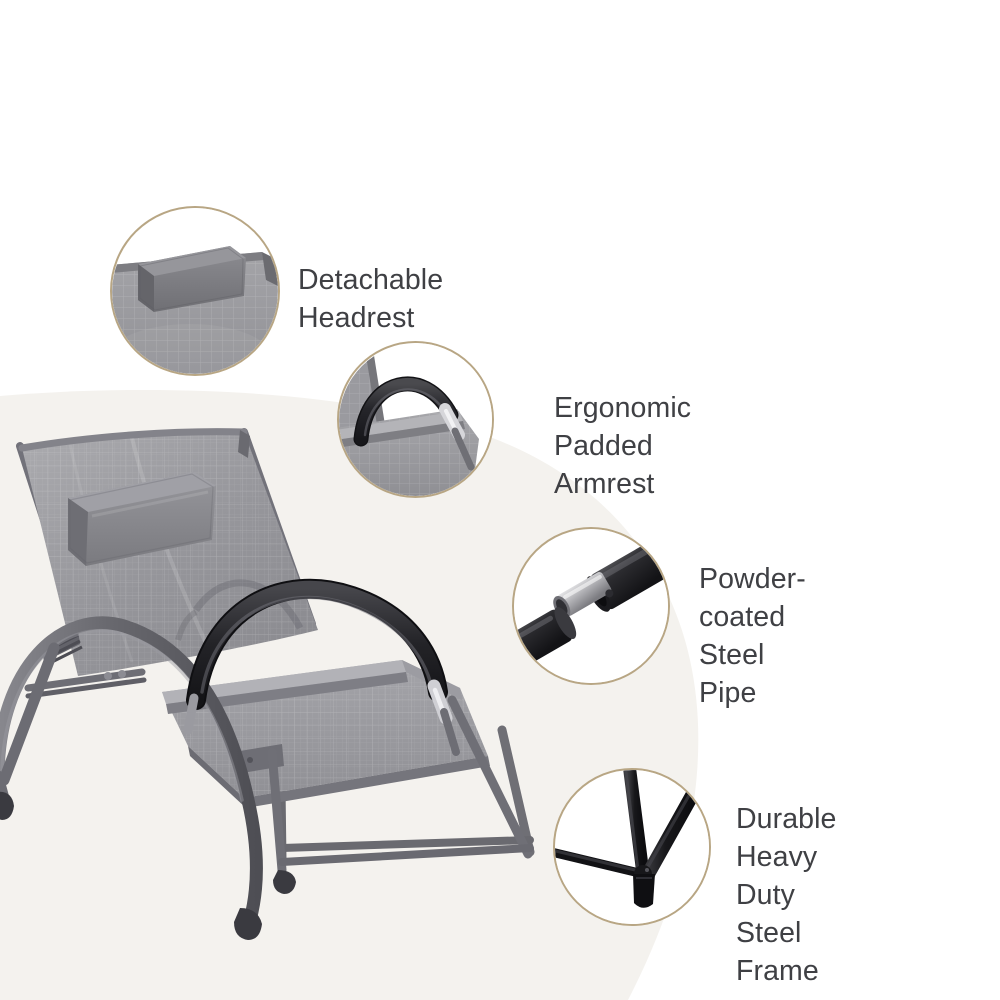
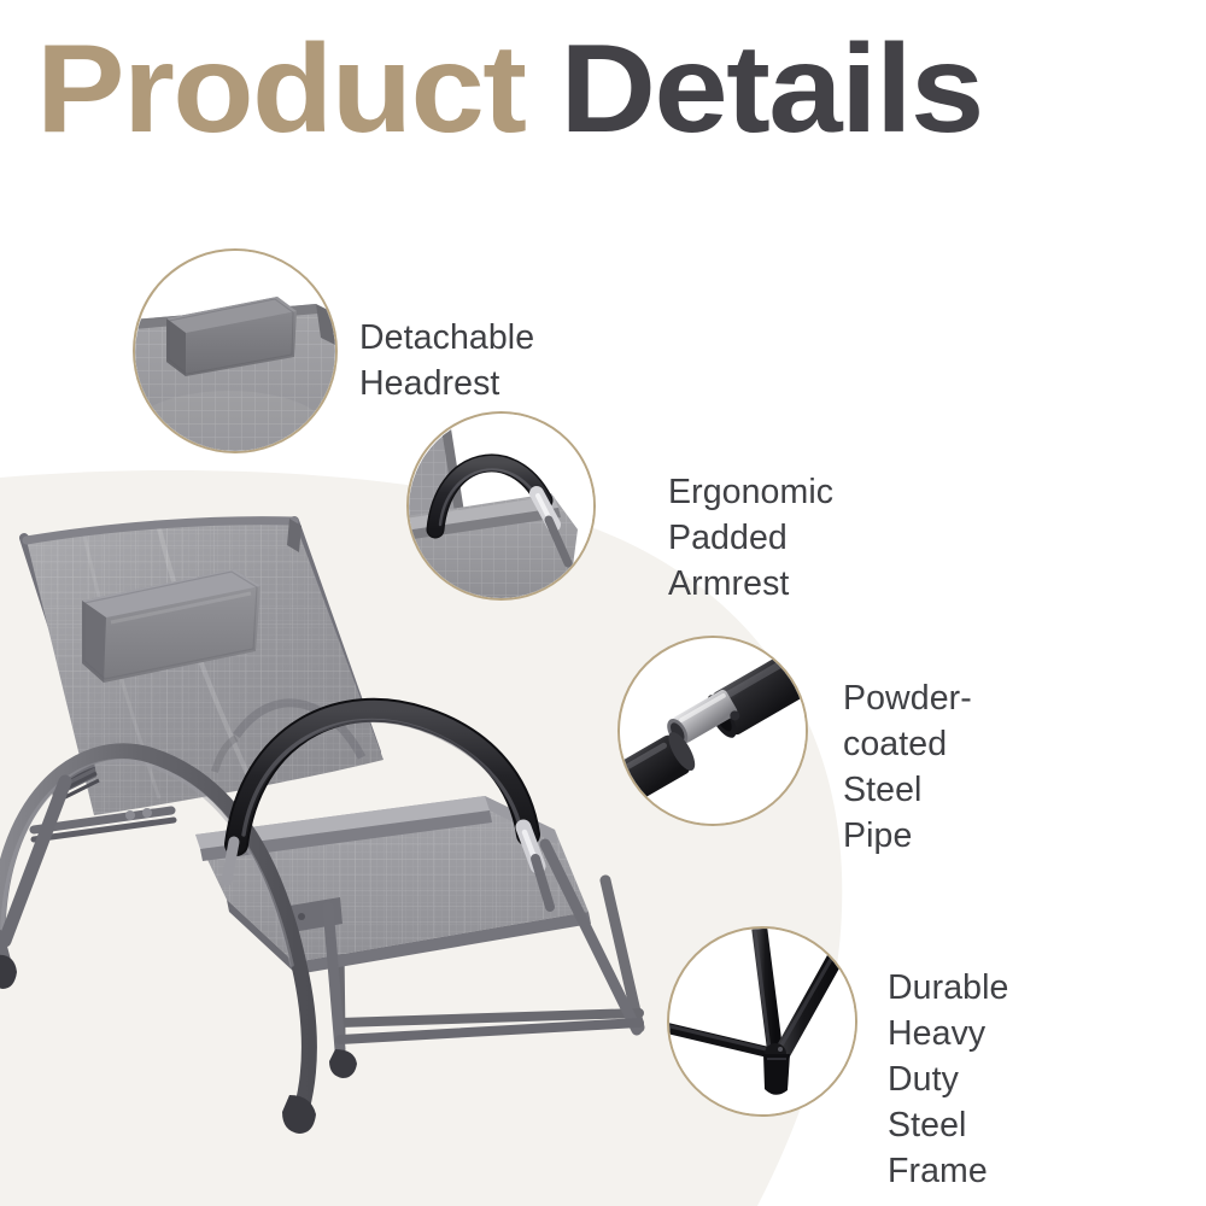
+ Product Details
  Detachable Headrest
  Ergonomic Padded Armrest
  Powder-coated
  Steel Pipe
  Durable Heavy
  Duty Steel Frame
